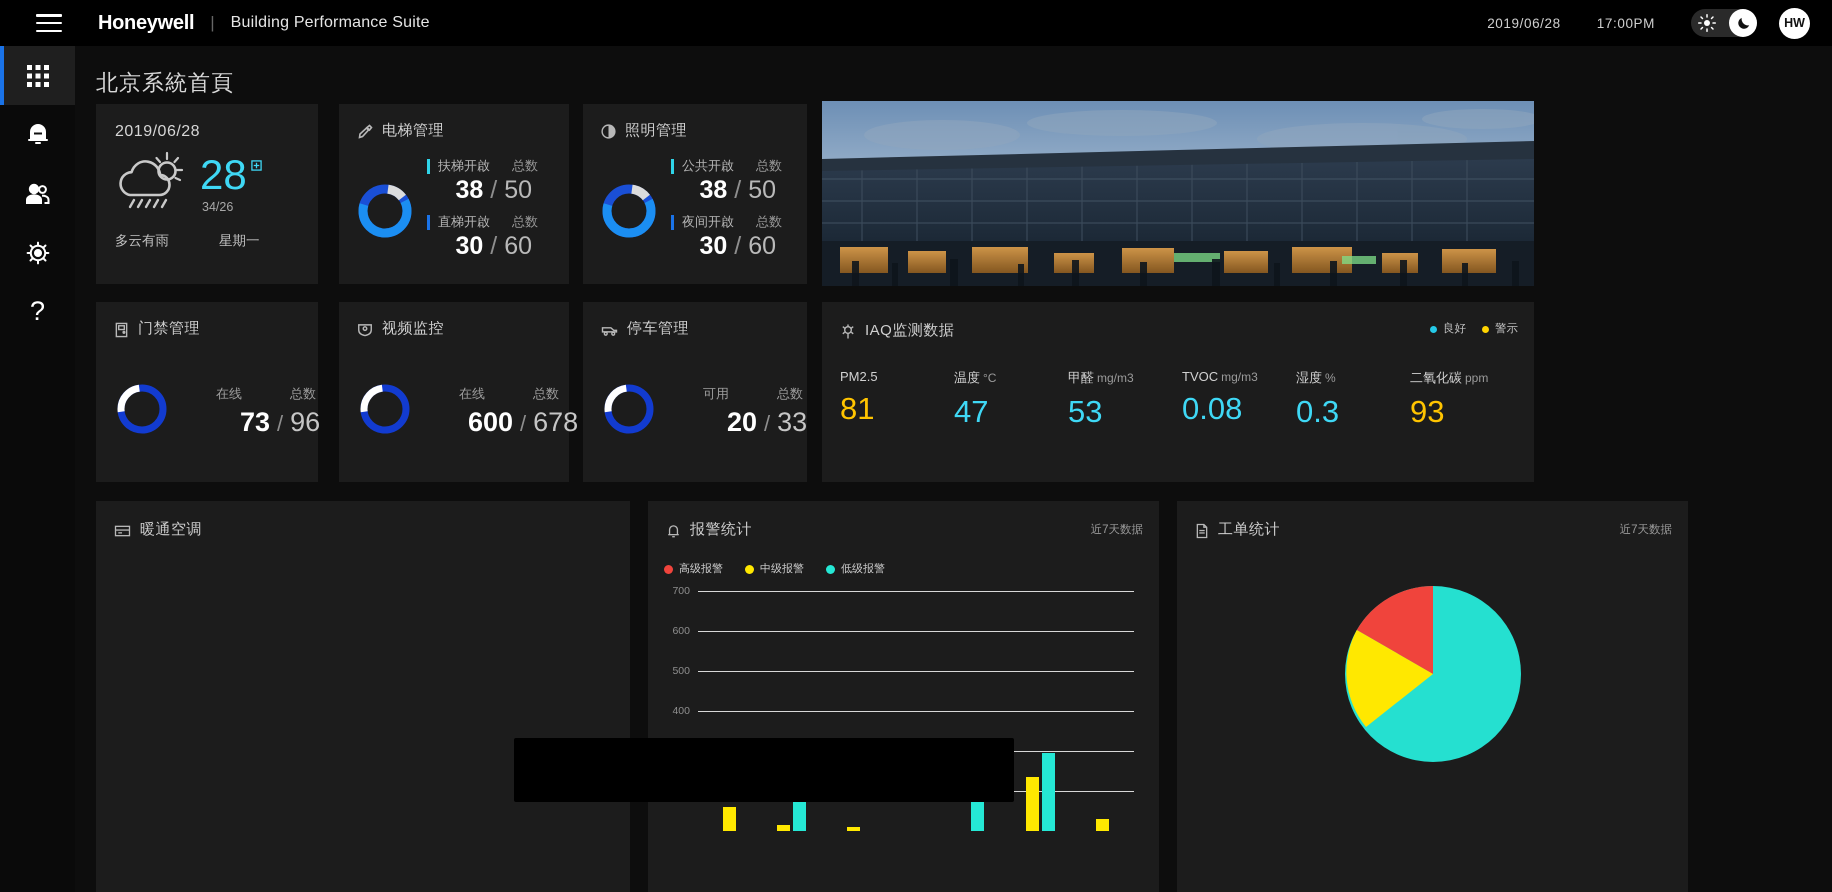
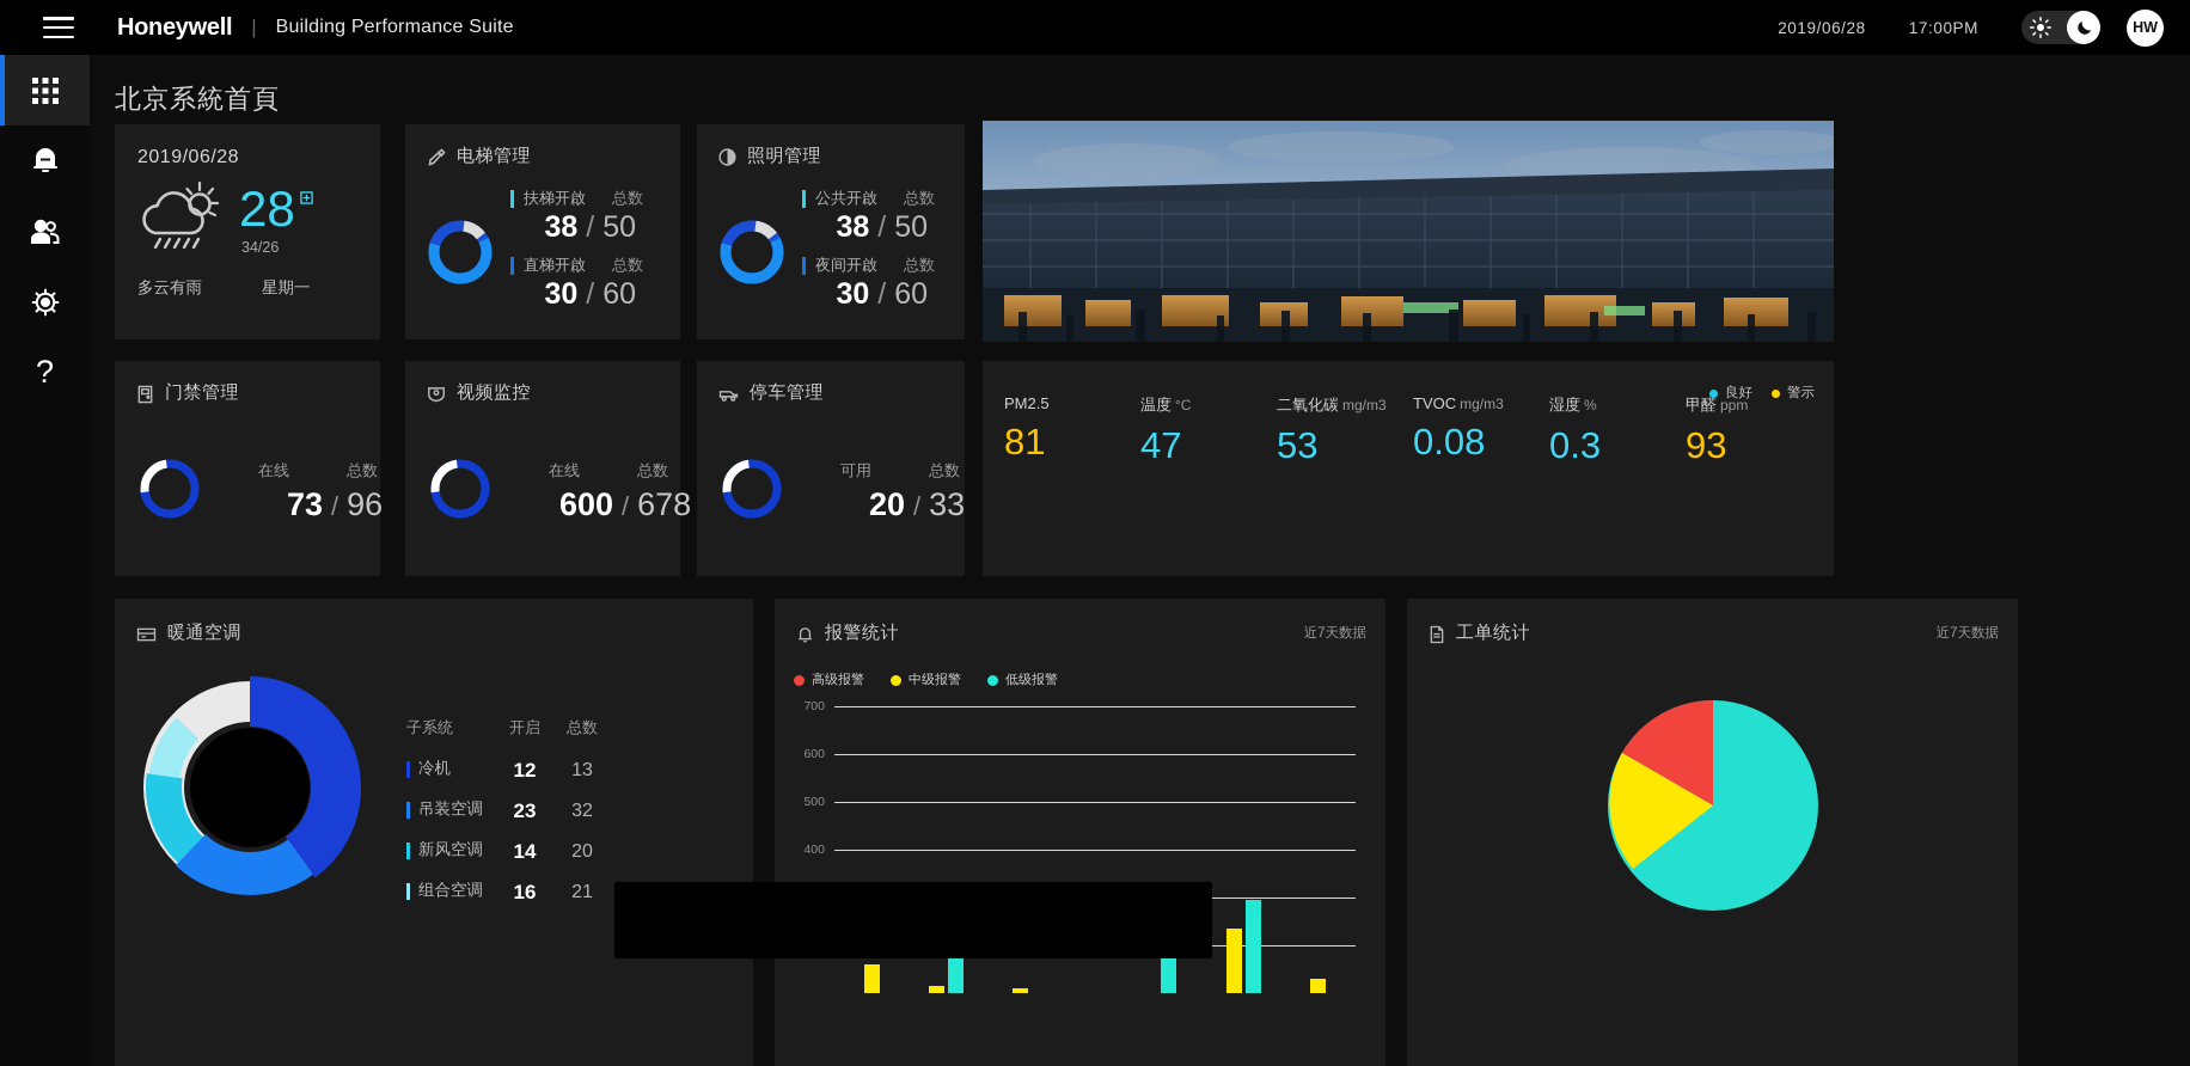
  Honeywell
  |
  Building Performance Suite
  2019/06/28
  17:00PM
  HW
  ?
  北京系統首頁
  2019/06/28
  28
  34/26
  多云有雨
  星期一
  电梯管理
  扶梯开啟 总数
  38 / 50
  直梯开啟 总数
  30 / 60
  照明管理
  公共开啟 总数
  38 / 50
  夜间开啟 总数
  30 / 60
  门禁管理
  在线
  总数
  73
  /
  96
  视频监控
  在线
  总数
  600
  /
  678
  停车管理
  可用
  总数
  20
  /
  33
- IAQ监测数据
  良好
  警示
  PM2.5
  81
  温度 °C
  47
- 甲醛 mg/m3
+ 二氧化碳 mg/m3
  53
  TVOC mg/m3
  0.08
  湿度 %
  0.3
- 二氧化碳 ppm
+ 甲醛 ppm
  93
  暖通空调
+ 子系统	开启	总数
+ 冷机		12	13
+ 吊装空调		23	32
+ 新风空调		14	20
+ 组合空调		16	21
  报警统计
  近7天数据
  高级报警
  中级报警
  低级报警
  700
  600
  500
  400
  工单统计
  近7天数据
